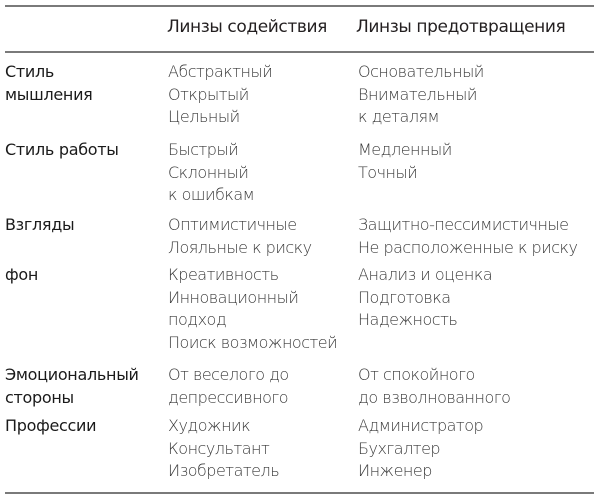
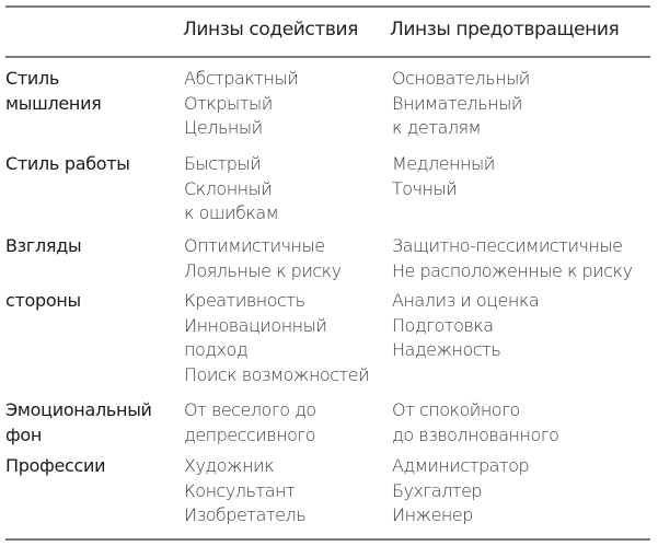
  Линзы содействия
  Линзы предотвращения
  Стиль
  мышления
  Абстрактный
  Открытый
  Цельный
  Основательный
  Внимательный
  к деталям
  Стиль работы
  Быстрый
  Склонный
  к ошибкам
  Медленный
  Точный
  Взгляды
  Оптимистичные
  Лояльные к риску
  Защитно-пессимистичные
  Не расположенные к риску
- фон
+ стороны
  Креативность
  Инновационный
  подход
  Поиск возможностей
  Анализ и оценка
  Подготовка
  Надежность
  Эмоциональный
- стороны
+ фон
  От веселого до
  депрессивного
  От спокойного
  до взволнованного
  Профессии
  Художник
  Консультант
  Изобретатель
  Администратор
  Бухгалтер
  Инженер
